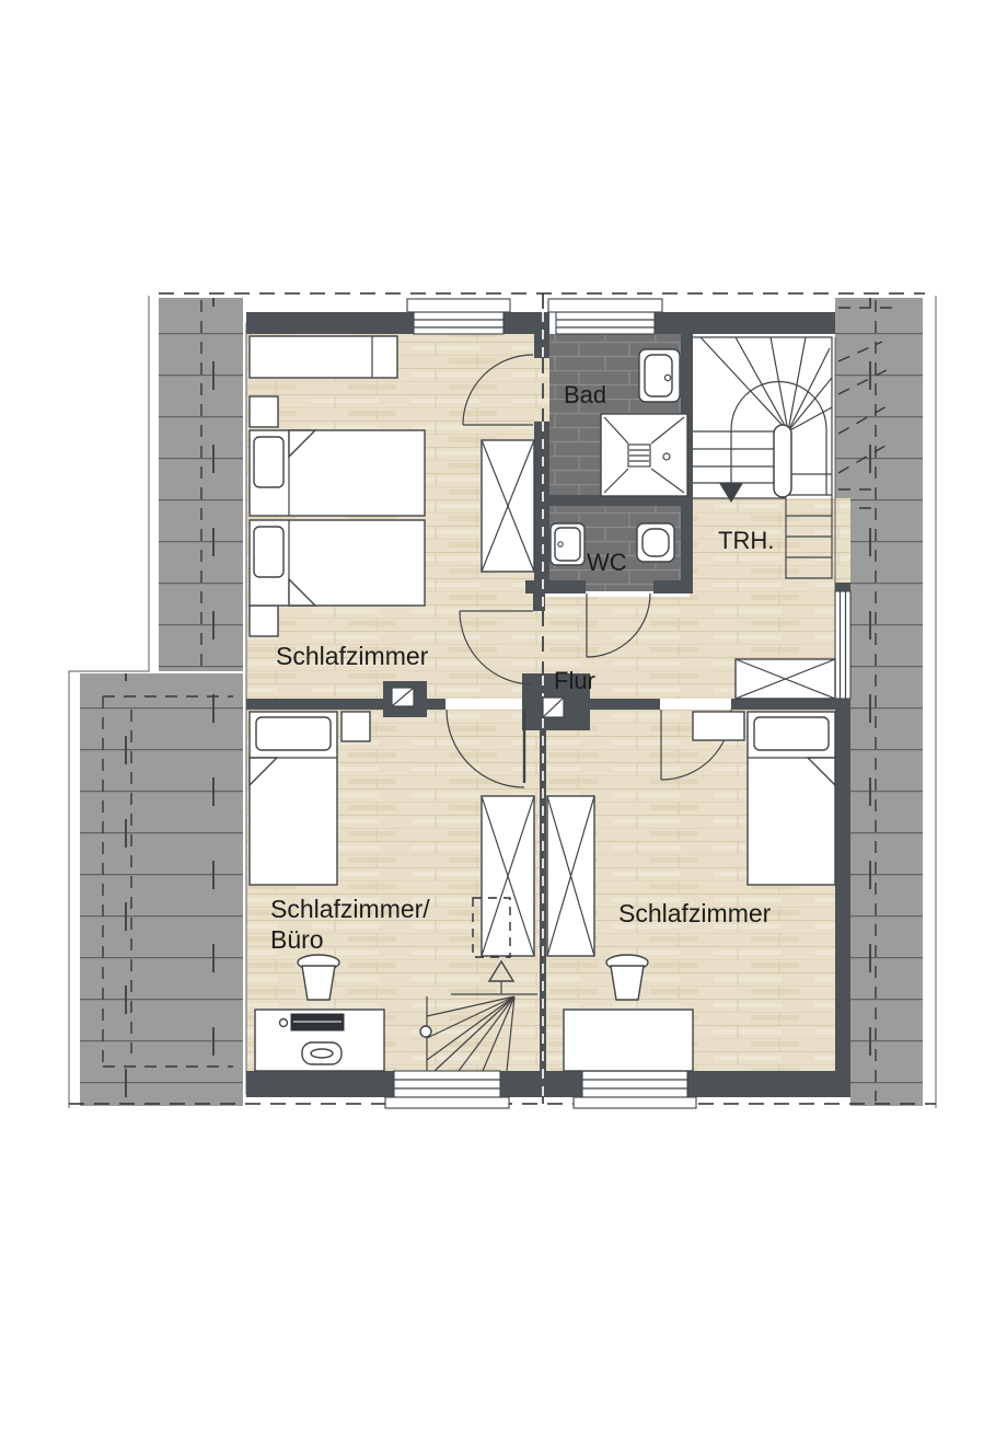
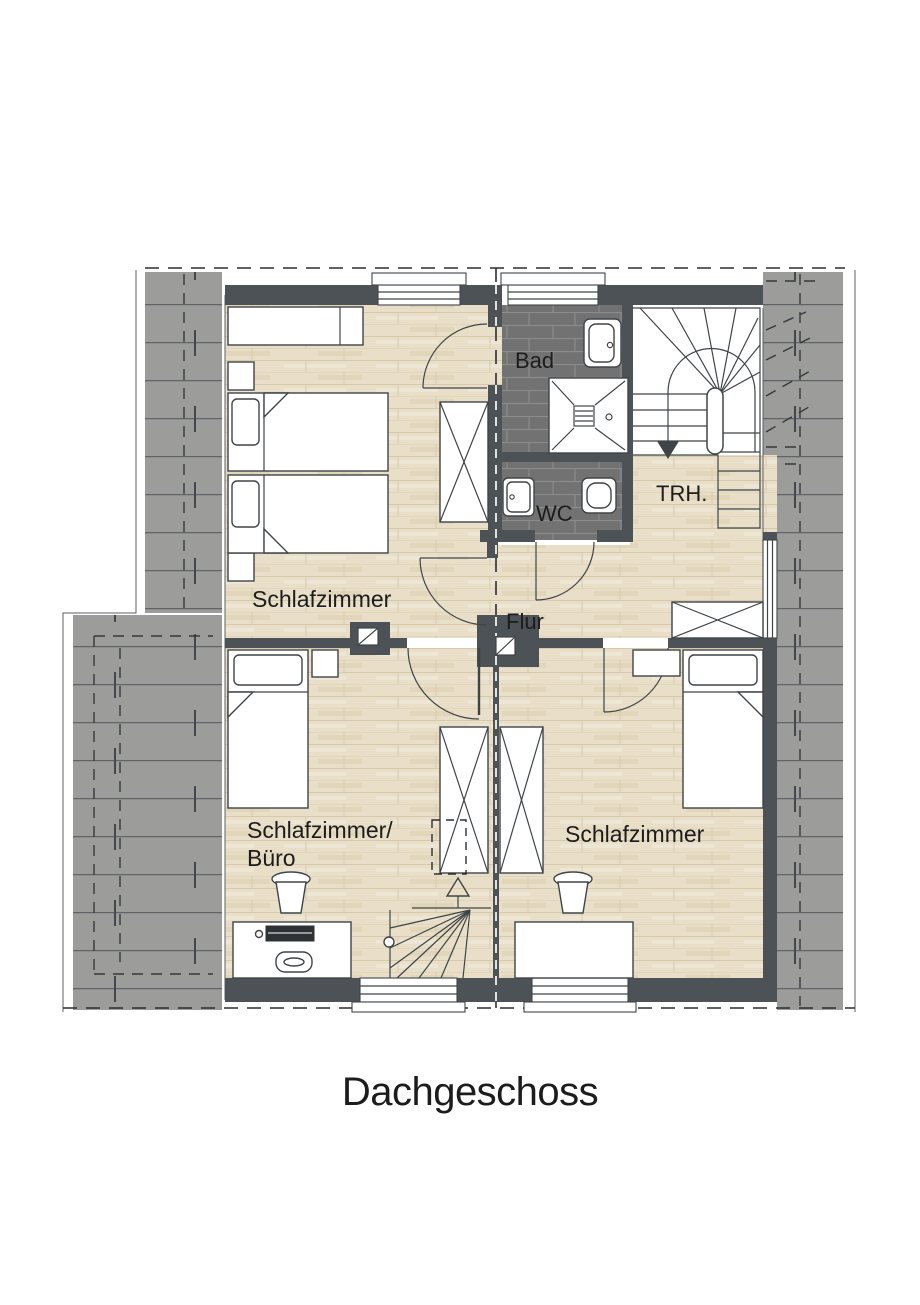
  Schlafzimmer
  Bad
  WC
  TRH.
  Flur
  Schlafzimmer/
  Büro
  Schlafzimmer
+ Dachgeschoss
